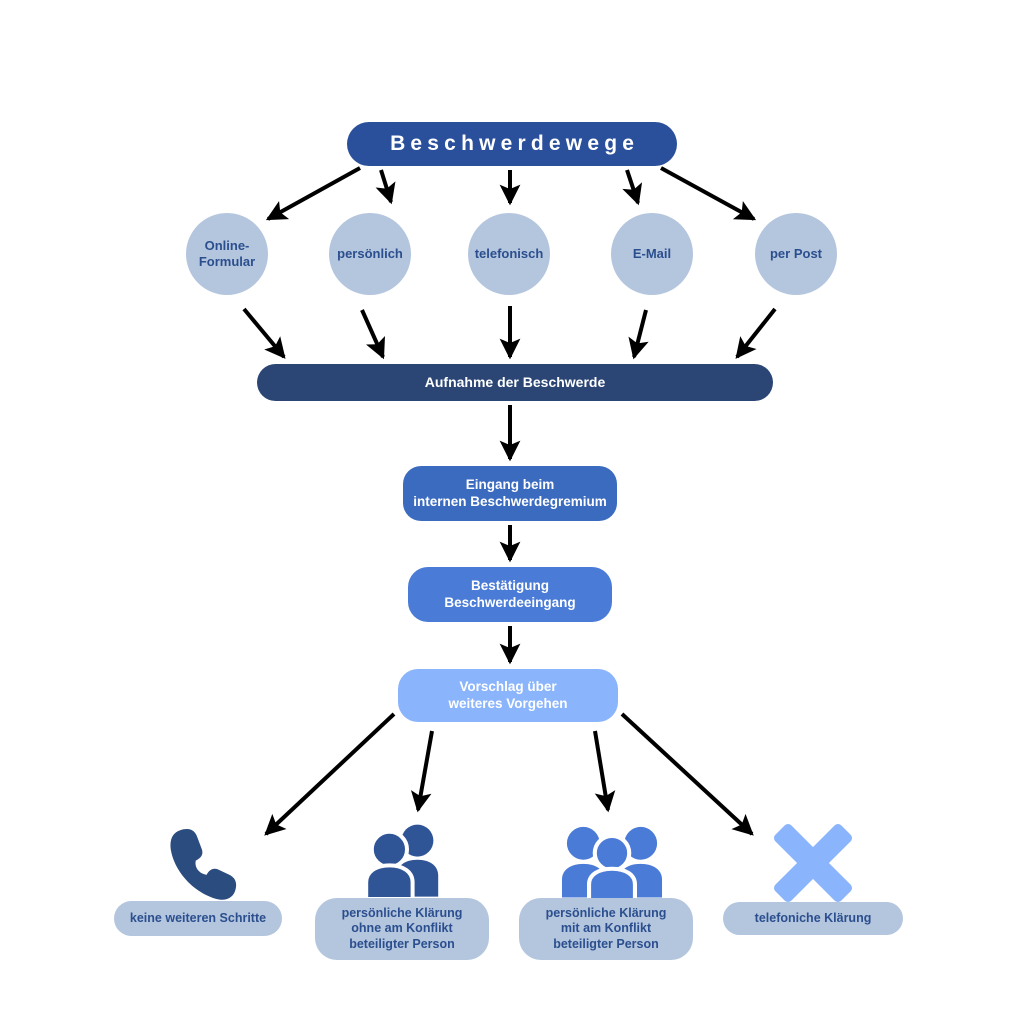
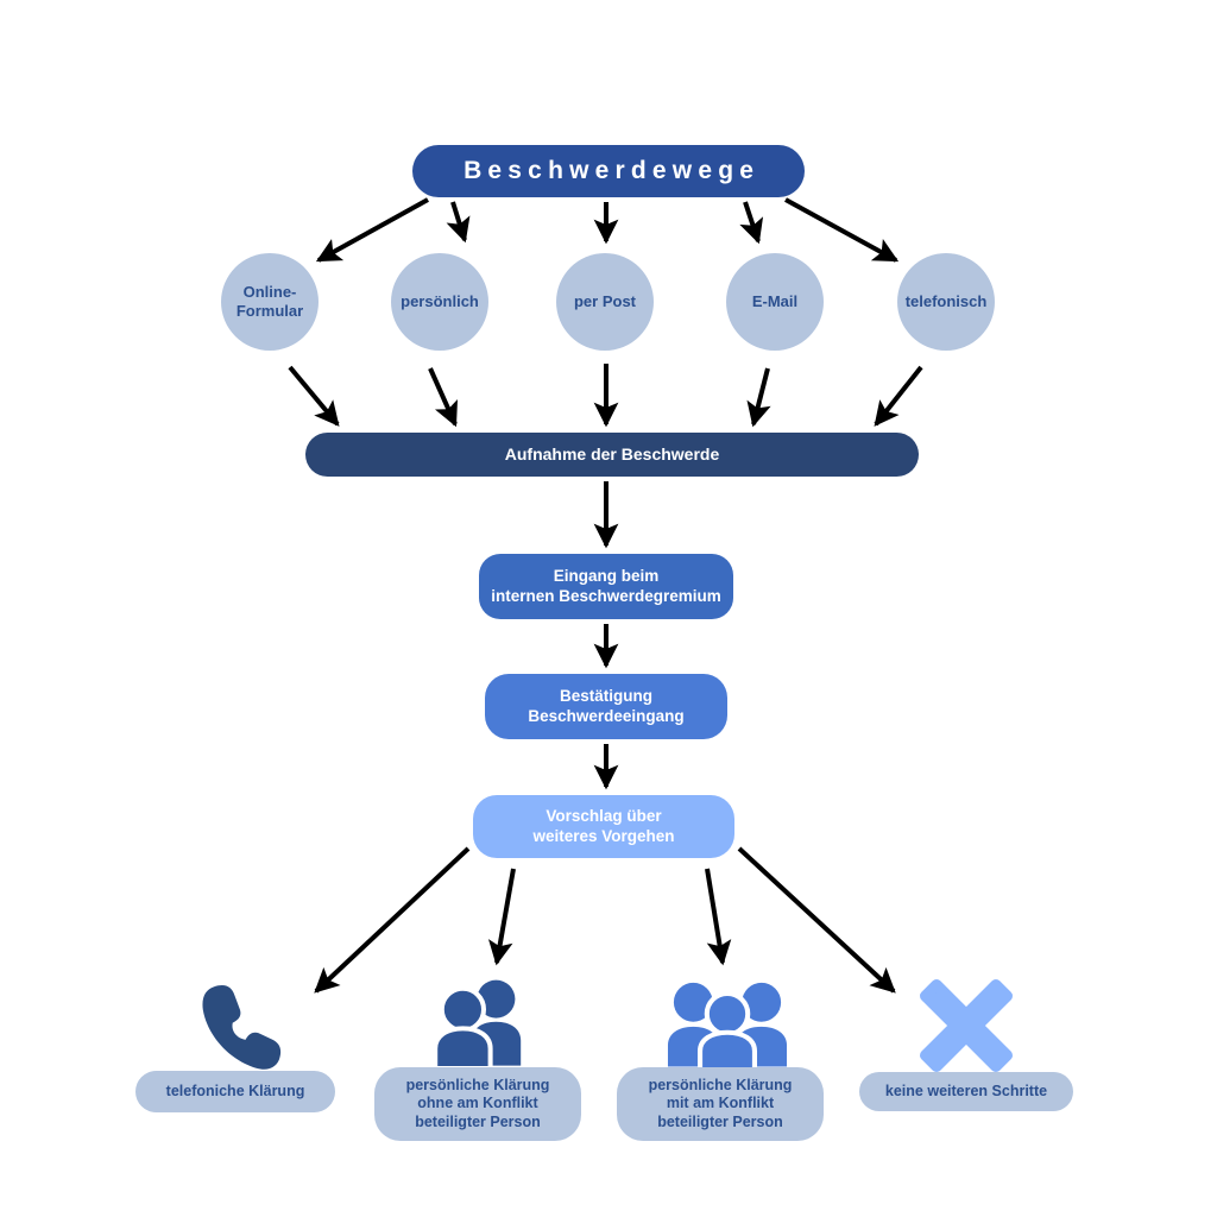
  Beschwerdewege
  Online-
  Formular
  persönlich
- telefonisch
+ per Post
  E-Mail
- per Post
+ telefonisch
  Aufnahme der Beschwerde
  Eingang beim
  internen Beschwerdegremium
  Bestätigung
  Beschwerdeeingang
  Vorschlag über
  weiteres Vorgehen
- keine weiteren Schritte
+ telefoniche Klärung
  persönliche Klärung
  ohne am Konflikt
  beteiligter Person
  persönliche Klärung
  mit am Konflikt
  beteiligter Person
- telefoniche Klärung
+ keine weiteren Schritte
